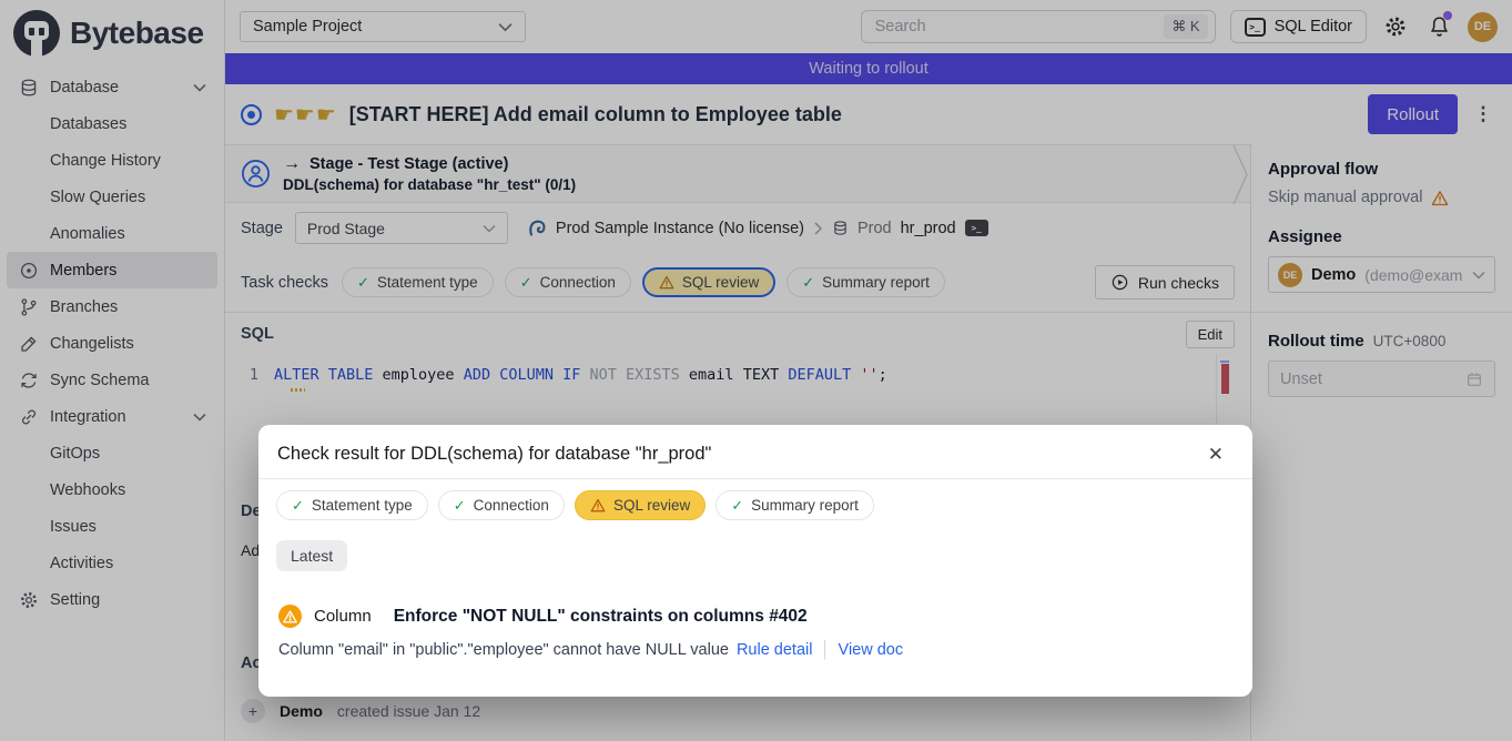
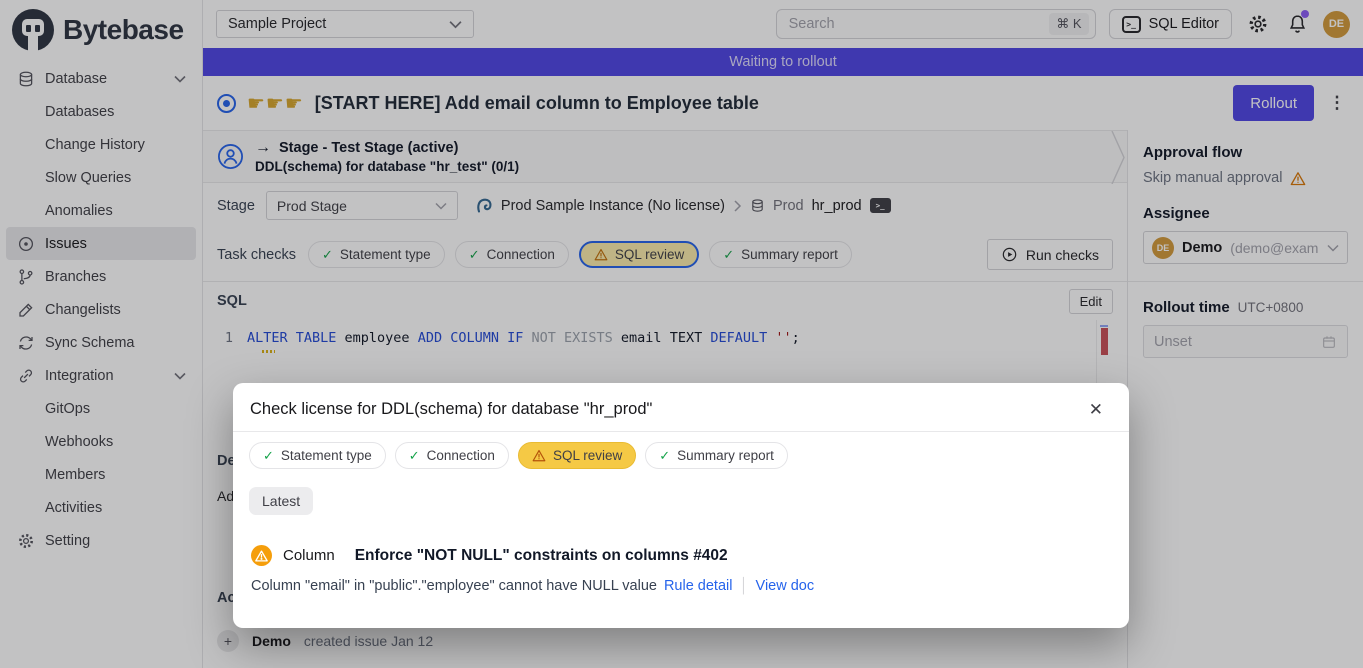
  Bytebase
  Database
  Databases
  Change History
  Slow Queries
  Anomalies
- Members
+ Issues
  Branches
  Changelists
  Sync Schema
  Integration
  GitOps
  Webhooks
- Issues
+ Members
  Activities
  Setting
  Sample Project
  Search
  ⌘ K
  >_
  SQL Editor
  DE
  Waiting to rollout
  ☛☛☛
  [START HERE] Add email column to Employee table
  Rollout
  ⋮
  →
  Stage - Test Stage (active)
  DDL(schema) for database "hr_test" (0/1)
  Stage
  Prod Stage
  Prod Sample Instance (No license)
  Prod
  hr_prod
  >_
  Task checks
  ✓
  Statement type
  ✓
  Connection
  SQL review
  ✓
  Summary report
  Run checks
  SQL
  Edit
  1
  ALTER TABLE employee ADD COLUMN IF NOT EXISTS email TEXT DEFAULT '';
  +
  Demo
  created issue Jan 12
  Approval flow
  Skip manual approval
  Assignee
  DE
  Demo
  (demo@exam
  Rollout time
  UTC+0800
  Unset
- Check result for DDL(schema) for database "hr_prod"
+ Check license for DDL(schema) for database "hr_prod"
  ✕
  ✓
  Statement type
  ✓
  Connection
  SQL review
  ✓
  Summary report
  Latest
  Column
  Enforce "NOT NULL" constraints on columns #402
  Column "email" in "public"."employee" cannot have NULL value
  Rule detail
  │
  View doc
